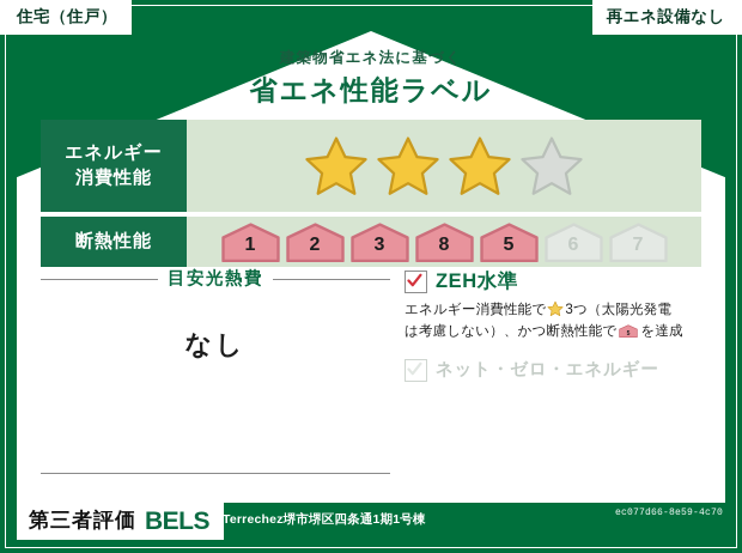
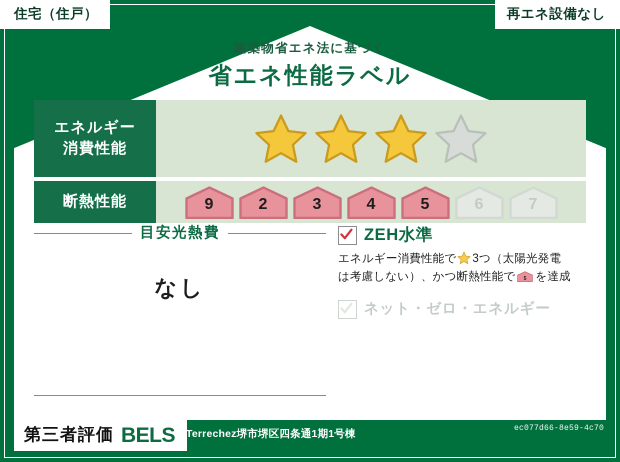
  住宅（住戸）
  再エネ設備なし
  建築物省エネ法に基づく
  省エネ性能ラベル
  エネルギー
  消費性能
  断熱性能
- 1
+ 9
  2
  3
- 8
+ 4
  5
  6
  7
  目安光熱費
  なし
  ZEH水準
  エネルギー消費性能で 3つ（太陽光発電
  は考慮しない）、かつ断熱性能で
  を達成
  ネット・ゼロ・エネルギー
  第三者評価
  BELS
  Terrechez堺市堺区四条通1期1号棟
  ec077d66-8e59-4c70
